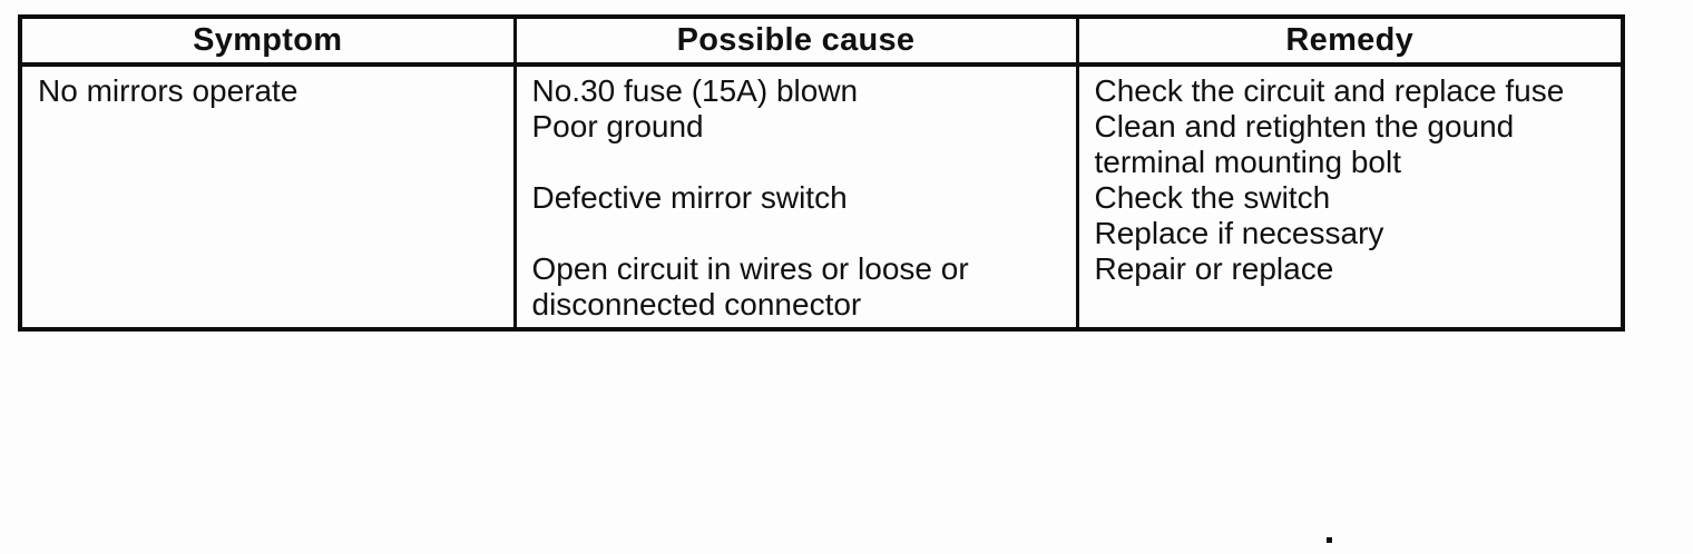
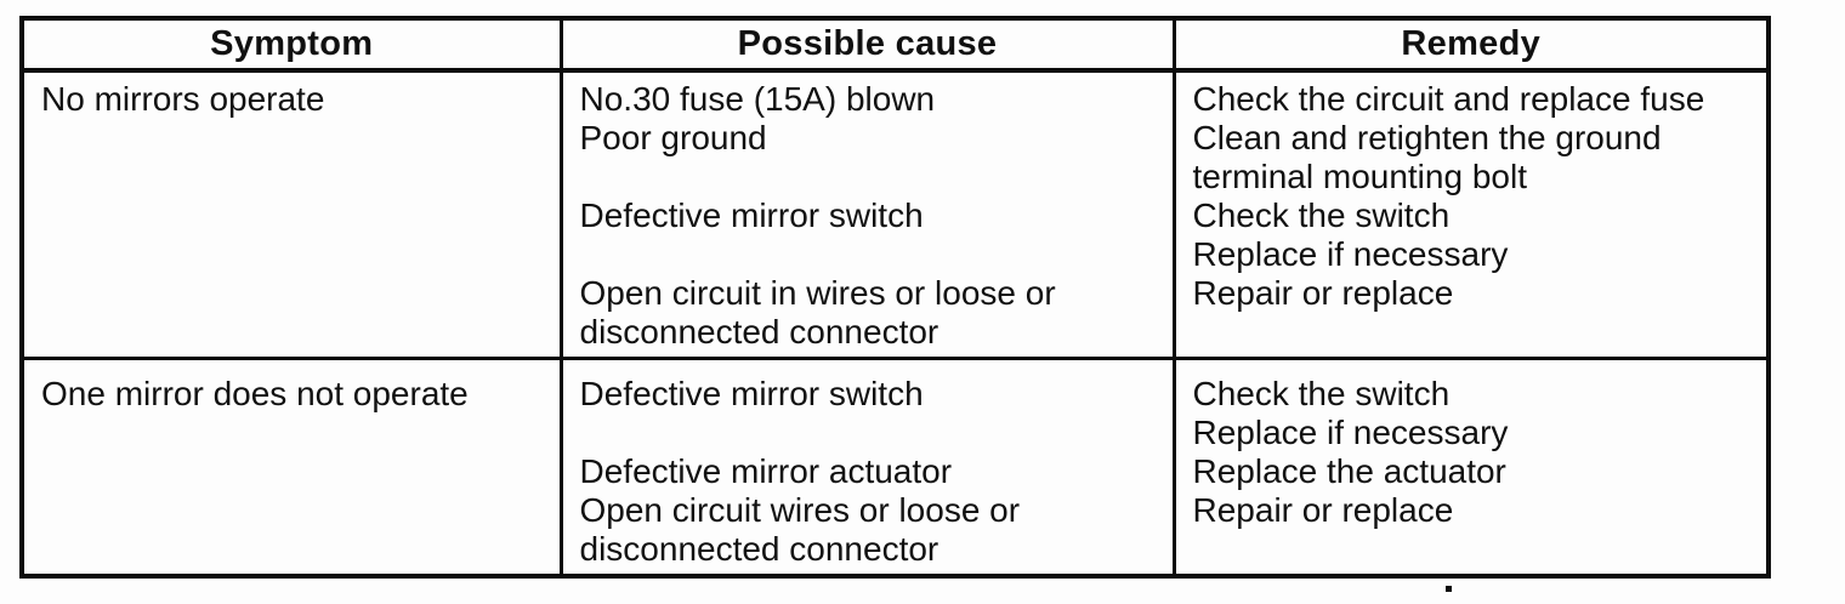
  Symptom	Possible cause	Remedy
- No mirrors operate	No.30 fuse (15A) blown Poor ground Defective mirror switch Open circuit in wires or loose or disconnected connector	Check the circuit and replace fuse Clean and retighten the gound terminal mounting bolt Check the switch Replace if necessary Repair or replace
+ No mirrors operate	No.30 fuse (15A) blown Poor ground Defective mirror switch Open circuit in wires or loose or disconnected connector	Check the circuit and replace fuse Clean and retighten the ground terminal mounting bolt Check the switch Replace if necessary Repair or replace
+ One mirror does not operate	Defective mirror switch Defective mirror actuator Open circuit wires or loose or disconnected connector	Check the switch Replace if necessary Replace the actuator Repair or replace
